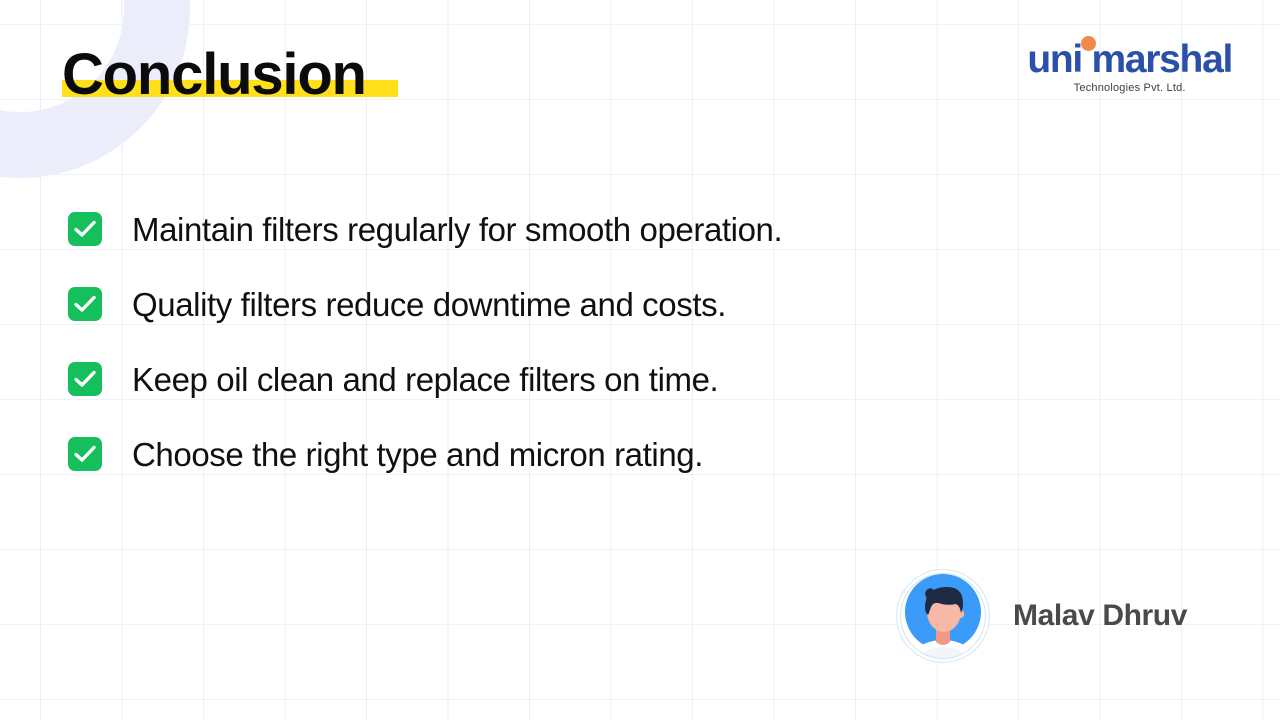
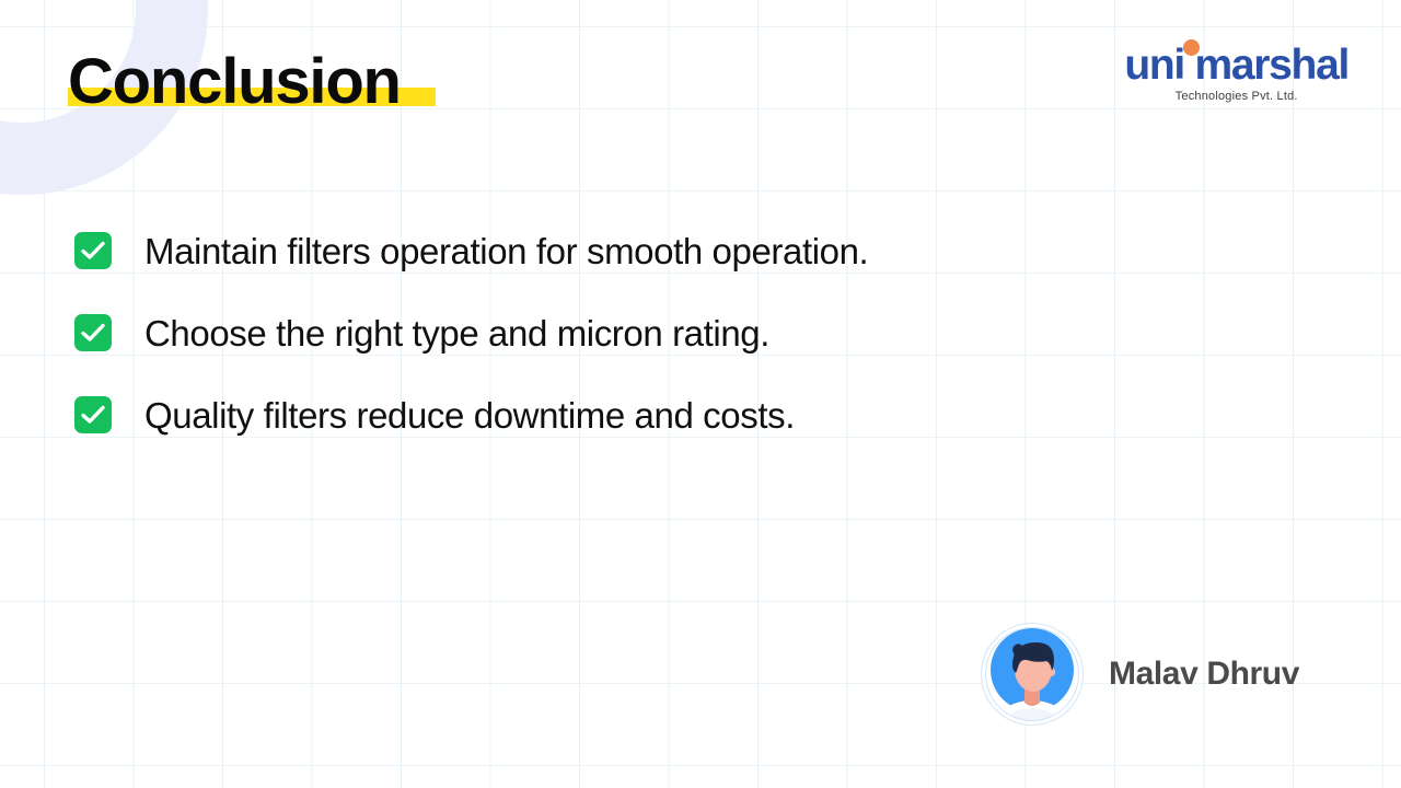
  Conclusion
  uni marshal
  Technologies Pvt. Ltd.
- Maintain filters regularly for smooth operation.
+ Maintain filters operation for smooth operation.
- Quality filters reduce downtime and costs.
+ Choose the right type and micron rating.
- Keep oil clean and replace filters on time.
- Choose the right type and micron rating.
+ Quality filters reduce downtime and costs.
  Malav Dhruv
